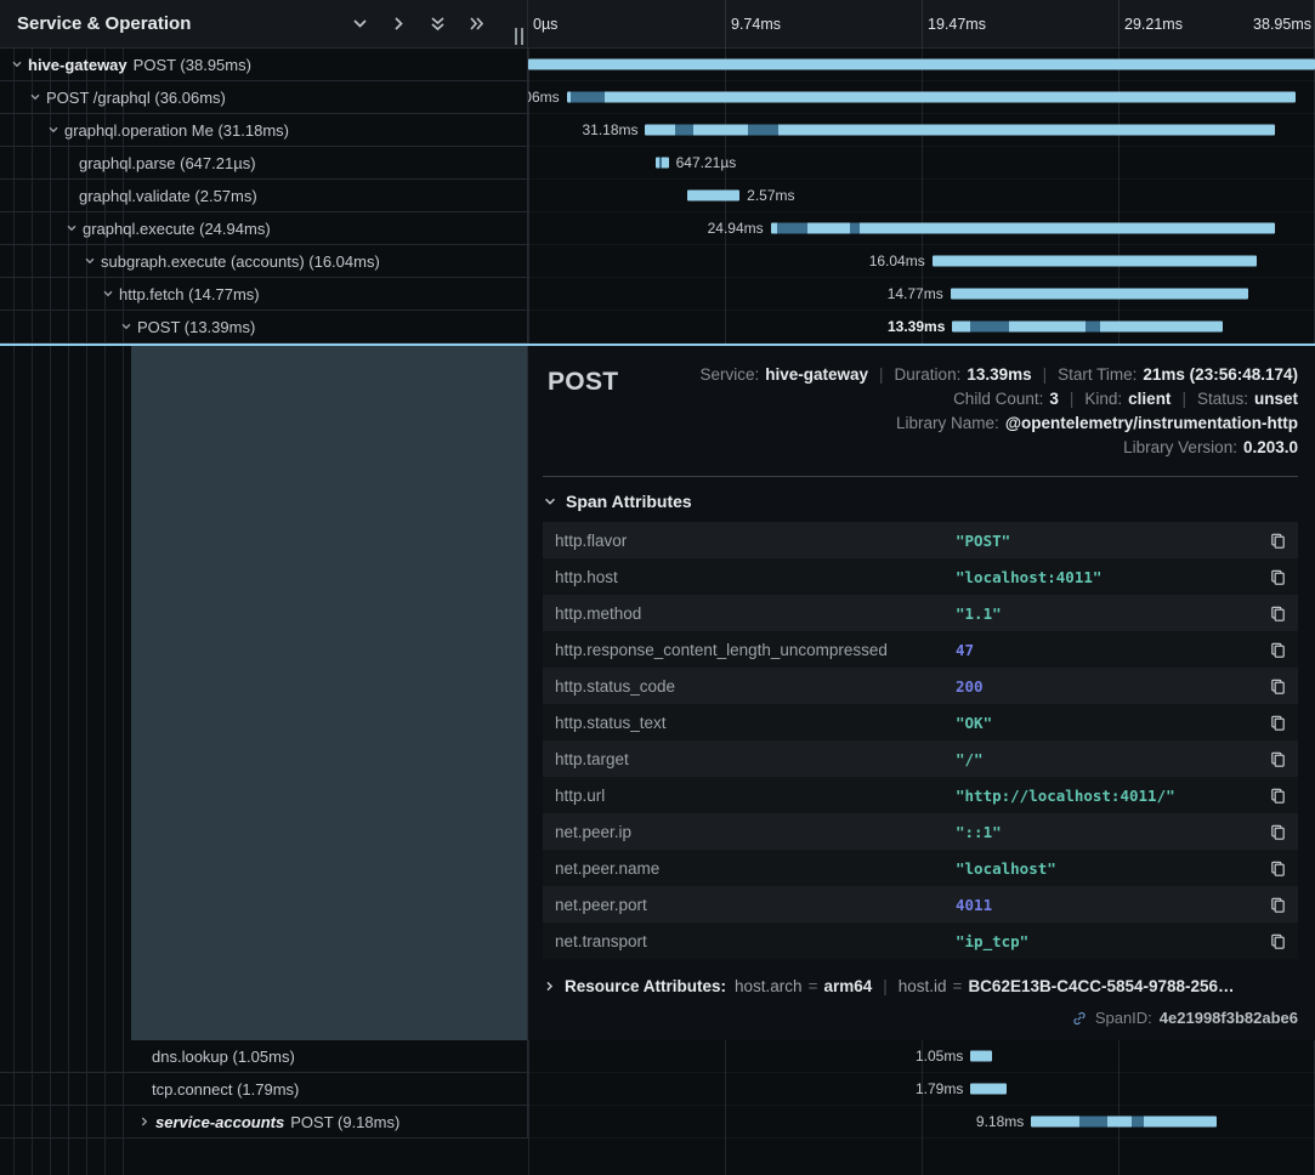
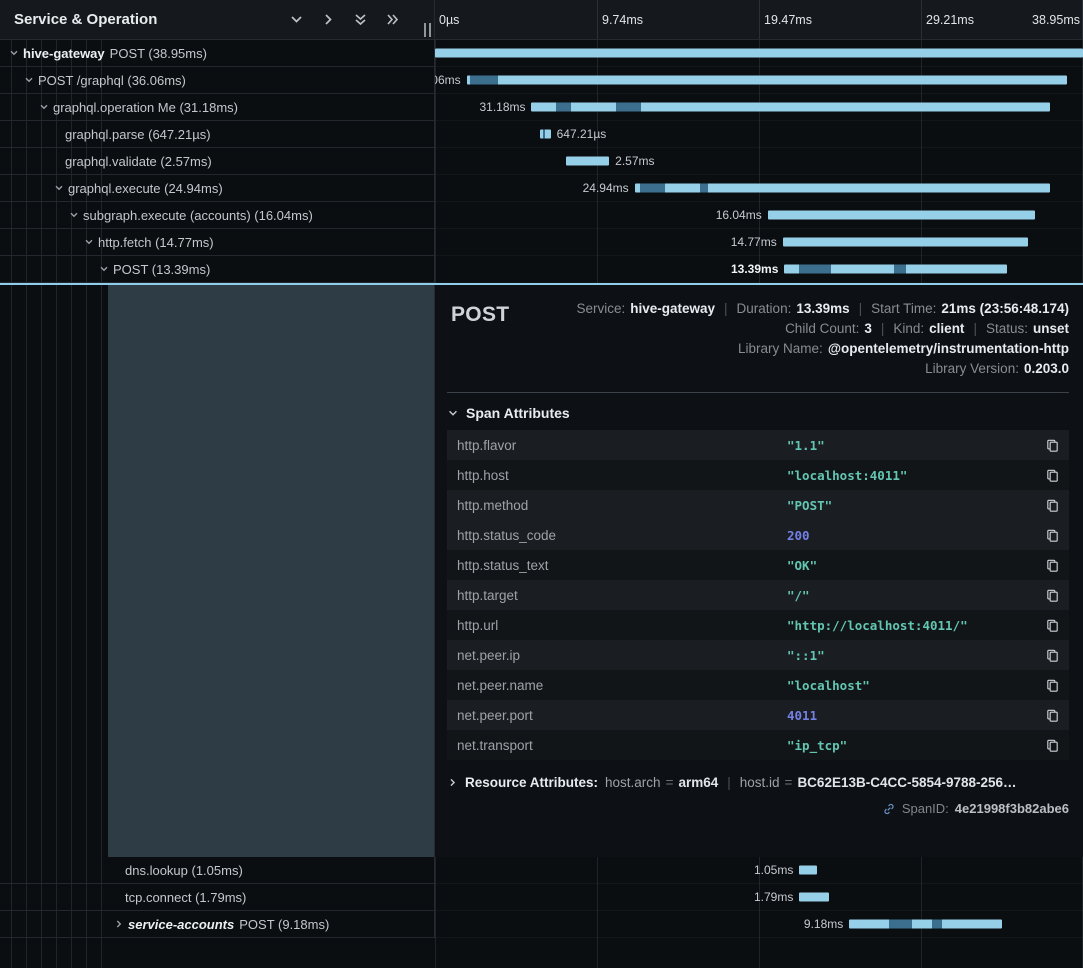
  Service & Operation
  0µs
  9.74ms
  19.47ms
  29.21ms
  38.95ms
  hive-gateway POST (38.95ms)
  POST /graphql (36.06ms)
  graphql.operation Me (31.18ms)
  31.18ms
  graphql.parse (647.21µs)
  647.21µs
  graphql.validate (2.57ms)
  2.57ms
  graphql.execute (24.94ms)
  24.94ms
  subgraph.execute (accounts) (16.04ms)
  16.04ms
  http.fetch (14.77ms)
  14.77ms
  POST (13.39ms)
  13.39ms
  POST
  Service: hive-gateway | Duration: 13.39ms | Start Time: 21ms (23:56:48.174)
  Child Count: 3 | Kind: client | Status: unset
  Library Name: @opentelemetry/instrumentation-http
  Library Version: 0.203.0
  Span Attributes
  http.flavor
- "POST"
+ "1.1"
  http.host
  "localhost:4011"
  http.method
- "1.1"
+ "POST"
- http.response_content_length_uncompressed
- 47
  http.status_code
  200
  http.status_text
  "OK"
  http.target
  "/"
  http.url
  "http://localhost:4011/"
  net.peer.ip
  "::1"
  net.peer.name
  "localhost"
  net.peer.port
  4011
  net.transport
  "ip_tcp"
  Resource Attributes:
  host.arch = arm64 | host.id = BC62E13B-C4CC-5854-9788-256…
  SpanID:
  4e21998f3b82abe6
  dns.lookup (1.05ms)
  1.05ms
  tcp.connect (1.79ms)
  1.79ms
  service-accounts POST (9.18ms)
  9.18ms
